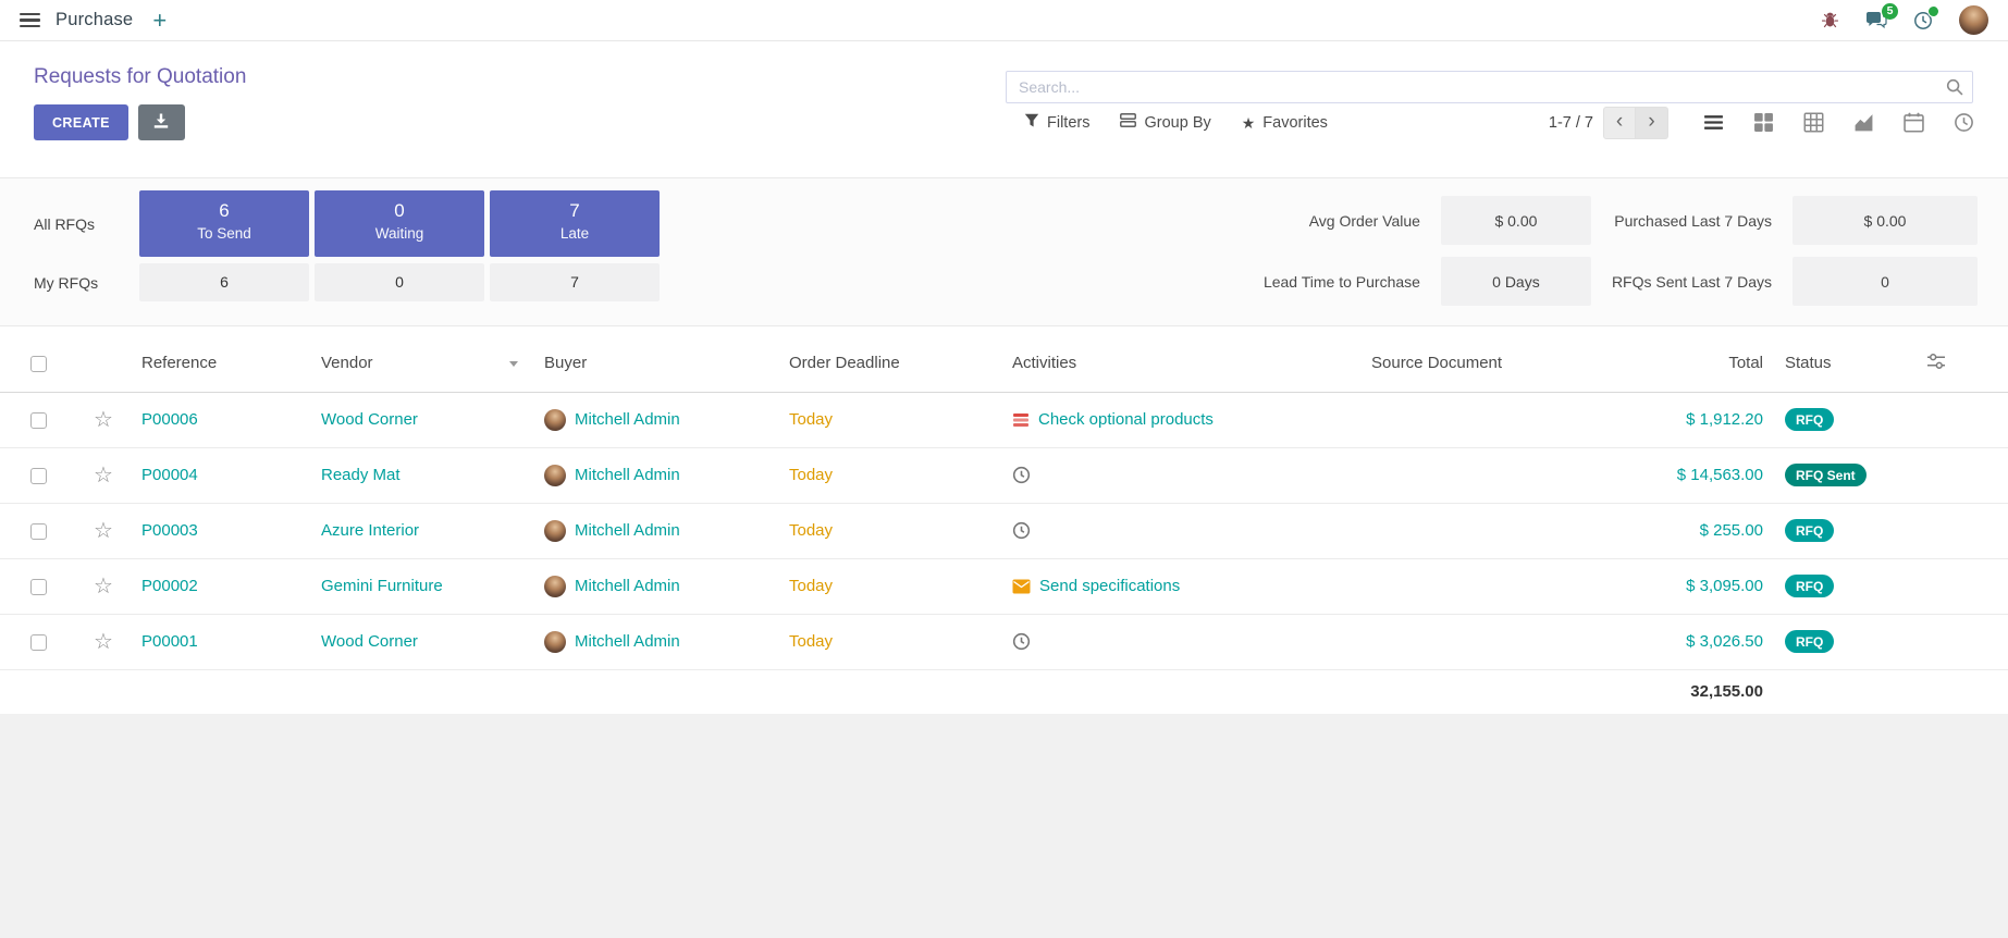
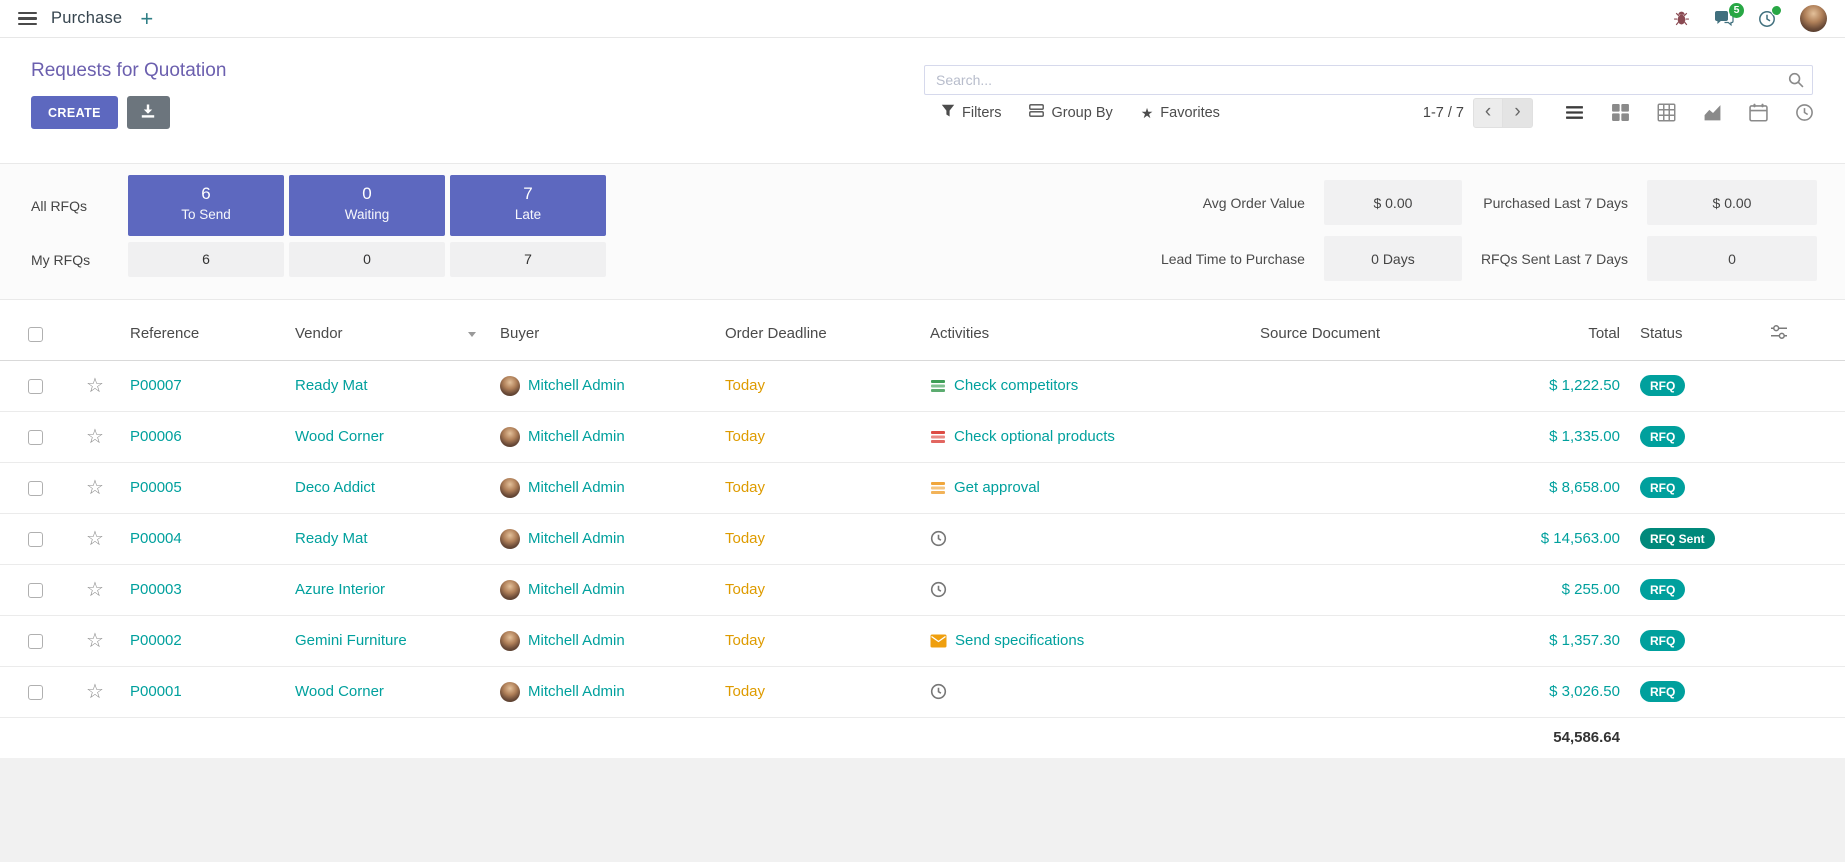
  Purchase
  +
  5
  Requests for Quotation
  CREATE
  Search...
  Filters
  Group By
  ★
  Favorites
  1-7 / 7
  ‹
  ›
  All RFQs
  6
  To Send
  0
  Waiting
  7
  Late
  My RFQs
  6
  0
  7
  Avg Order Value
  $ 0.00
  Purchased Last 7 Days
  $ 0.00
  Lead Time to Purchase
  0 Days
  RFQs Sent Last 7 Days
  0
  		Reference	Vendor	Buyer	Order Deadline	Activities	Source Document	Total	Status
+ 	☆	P00007	Ready Mat	Mitchell Admin	Today	Check competitors		$ 1,222.50	RFQ
- 	☆	P00006	Wood Corner	Mitchell Admin	Today	Check optional products		$ 1,912.20	RFQ
+ 	☆	P00006	Wood Corner	Mitchell Admin	Today	Check optional products		$ 1,335.00	RFQ
+ 	☆	P00005	Deco Addict	Mitchell Admin	Today	Get approval		$ 8,658.00	RFQ
  	☆	P00004	Ready Mat	Mitchell Admin	Today			$ 14,563.00	RFQ Sent
  	☆	P00003	Azure Interior	Mitchell Admin	Today			$ 255.00	RFQ
- 	☆	P00002	Gemini Furniture	Mitchell Admin	Today	Send specifications		$ 3,095.00	RFQ
+ 	☆	P00002	Gemini Furniture	Mitchell Admin	Today	Send specifications		$ 1,357.30	RFQ
  	☆	P00001	Wood Corner	Mitchell Admin	Today			$ 3,026.50	RFQ
- 	32,155.00
+ 	54,586.64
